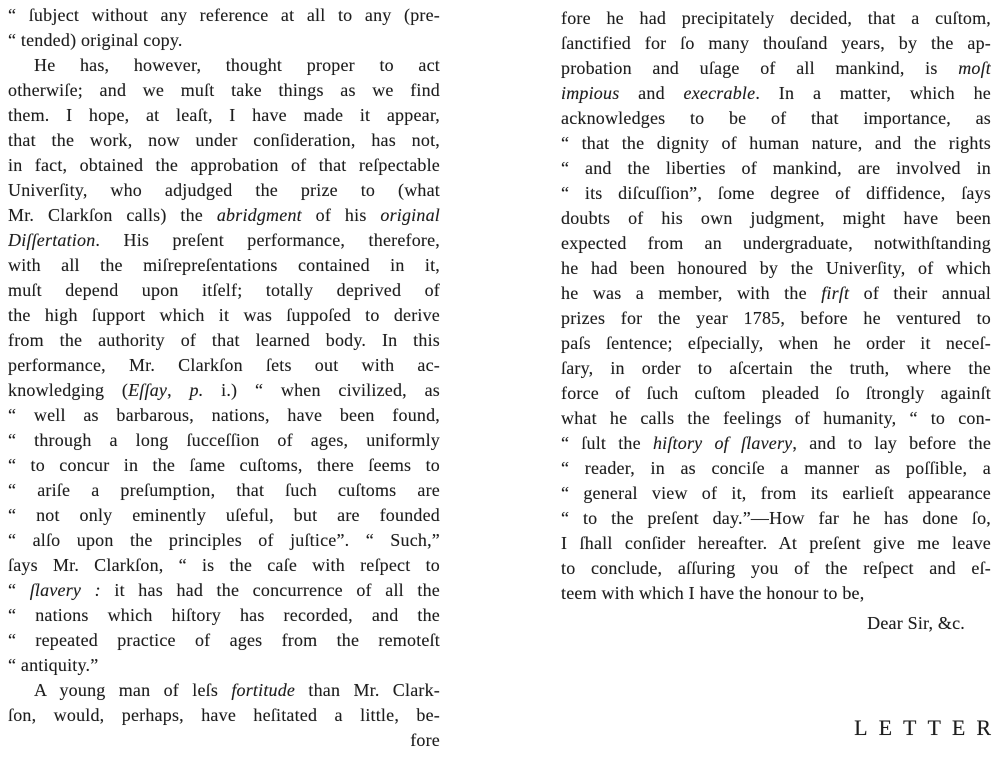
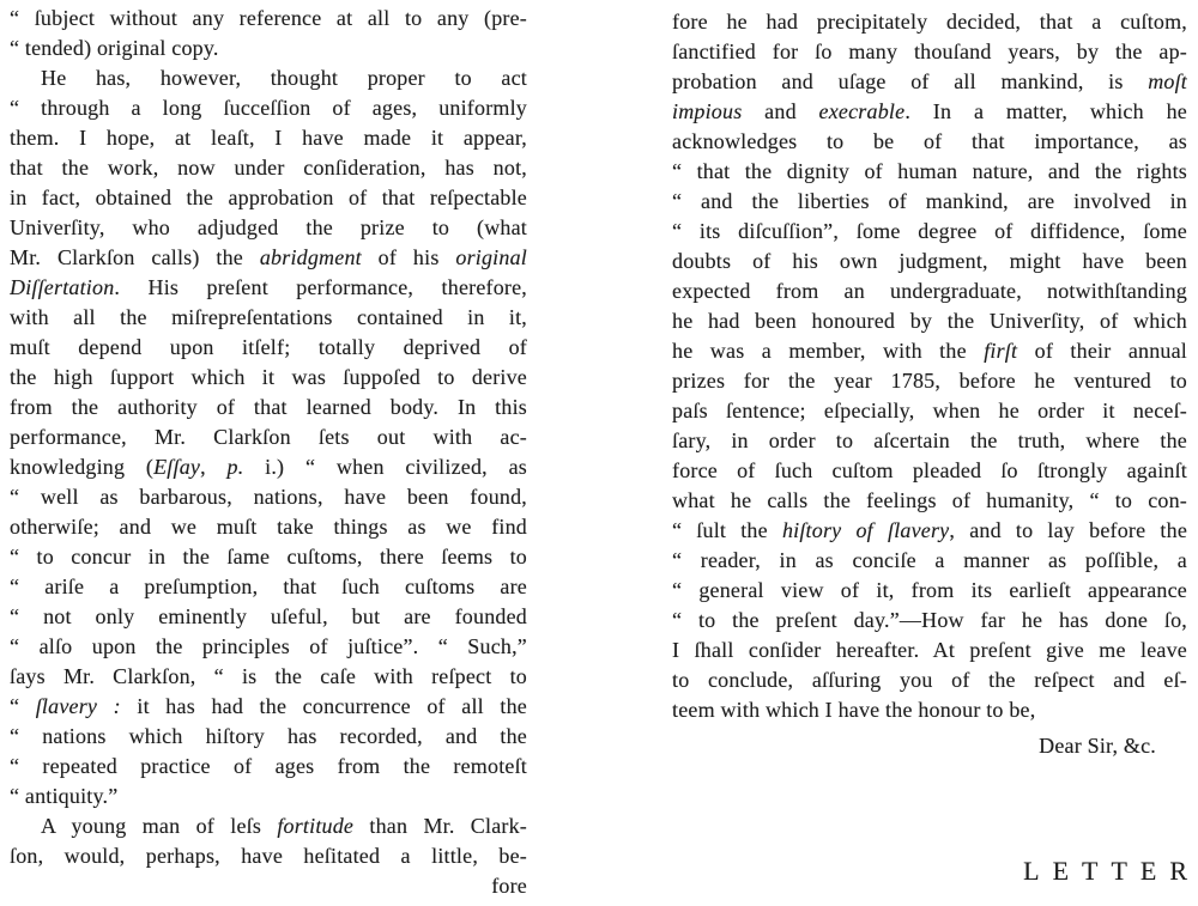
  “ ſubject without any reference at all to any (pre-
  “ tended) original copy.
  He has, however, thought proper to act
- otherwiſe; and we muſt take things as we find
+ “ through a long ſucceſſion of ages, uniformly
  them. I hope, at leaſt, I have made it appear,
  that the work, now under conſideration, has not,
  in fact, obtained the approbation of that reſpectable
  Univerſity, who adjudged the prize to (what
  Mr. Clarkſon calls) the abridgment of his original
  Diſſertation. His preſent performance, therefore,
  with all the miſrepreſentations contained in it,
  muſt depend upon itſelf; totally deprived of
  the high ſupport which it was ſuppoſed to derive
  from the authority of that learned body. In this
  performance, Mr. Clarkſon ſets out with ac-
  knowledging (Eſſay, p. i.) “ when civilized, as
  “ well as barbarous, nations, have been found,
- “ through a long ſucceſſion of ages, uniformly
+ otherwiſe; and we muſt take things as we find
  “ to concur in the ſame cuſtoms, there ſeems to
  “ ariſe a preſumption, that ſuch cuſtoms are
  “ not only eminently uſeful, but are founded
  “ alſo upon the principles of juſtice”. “ Such,”
  ſays Mr. Clarkſon, “ is the caſe with reſpect to
  “ ſlavery : it has had the concurrence of all the
  “ nations which hiſtory has recorded, and the
  “ repeated practice of ages from the remoteſt
  “ antiquity.”
  A young man of leſs fortitude than Mr. Clark-
  ſon, would, perhaps, have heſitated a little, be-
  fore
  fore he had precipitately decided, that a cuſtom,
  ſanctified for ſo many thouſand years, by the ap-
  probation and uſage of all mankind, is moſt
  impious and execrable. In a matter, which he
  acknowledges to be of that importance, as
  “ that the dignity of human nature, and the rights
  “ and the liberties of mankind, are involved in
- “ its diſcuſſion”, ſome degree of diffidence, ſays
+ “ its diſcuſſion”, ſome degree of diffidence, ſome
  doubts of his own judgment, might have been
  expected from an undergraduate, notwithſtanding
  he had been honoured by the Univerſity, of which
  he was a member, with the firſt of their annual
  prizes for the year 1785, before he ventured to
  paſs ſentence; eſpecially, when he order it neceſ-
  ſary, in order to aſcertain the truth, where the
  force of ſuch cuſtom pleaded ſo ſtrongly againſt
  what he calls the feelings of humanity, “ to con-
  “ ſult the hiſtory of ſlavery, and to lay before the
  “ reader, in as conciſe a manner as poſſible, a
  “ general view of it, from its earlieſt appearance
  “ to the preſent day.”—How far he has done ſo,
  I ſhall conſider hereafter. At preſent give me leave
  to conclude, aſſuring you of the reſpect and eſ-
  teem with which I have the honour to be,
  Dear Sir, &c.
  LETTER
